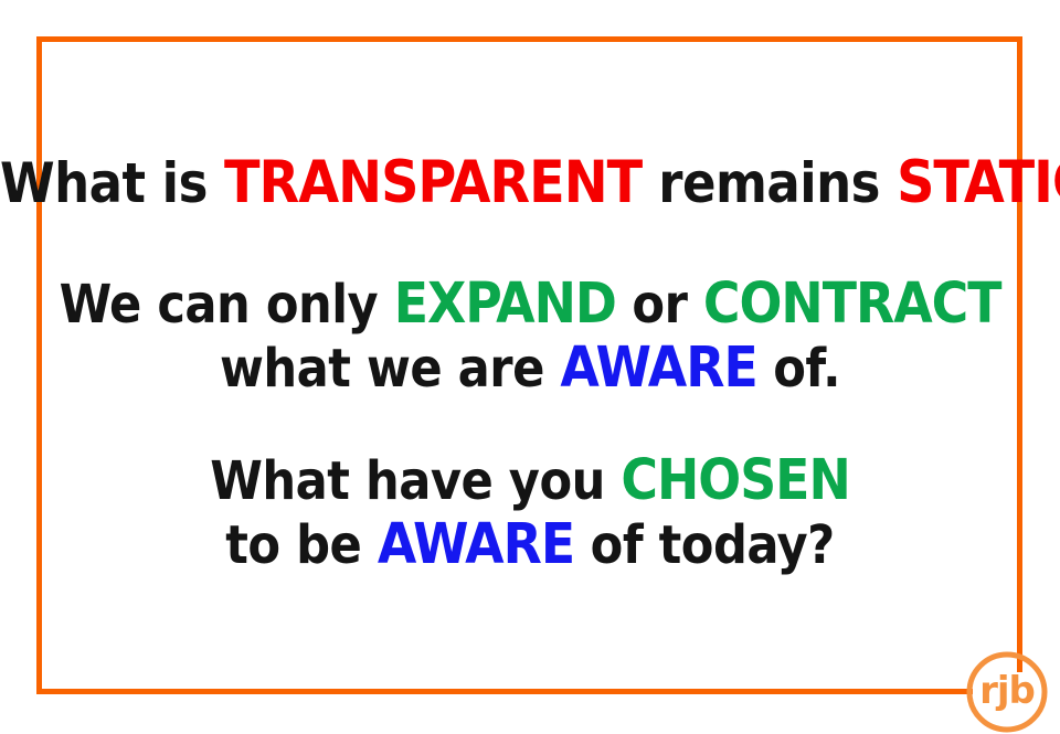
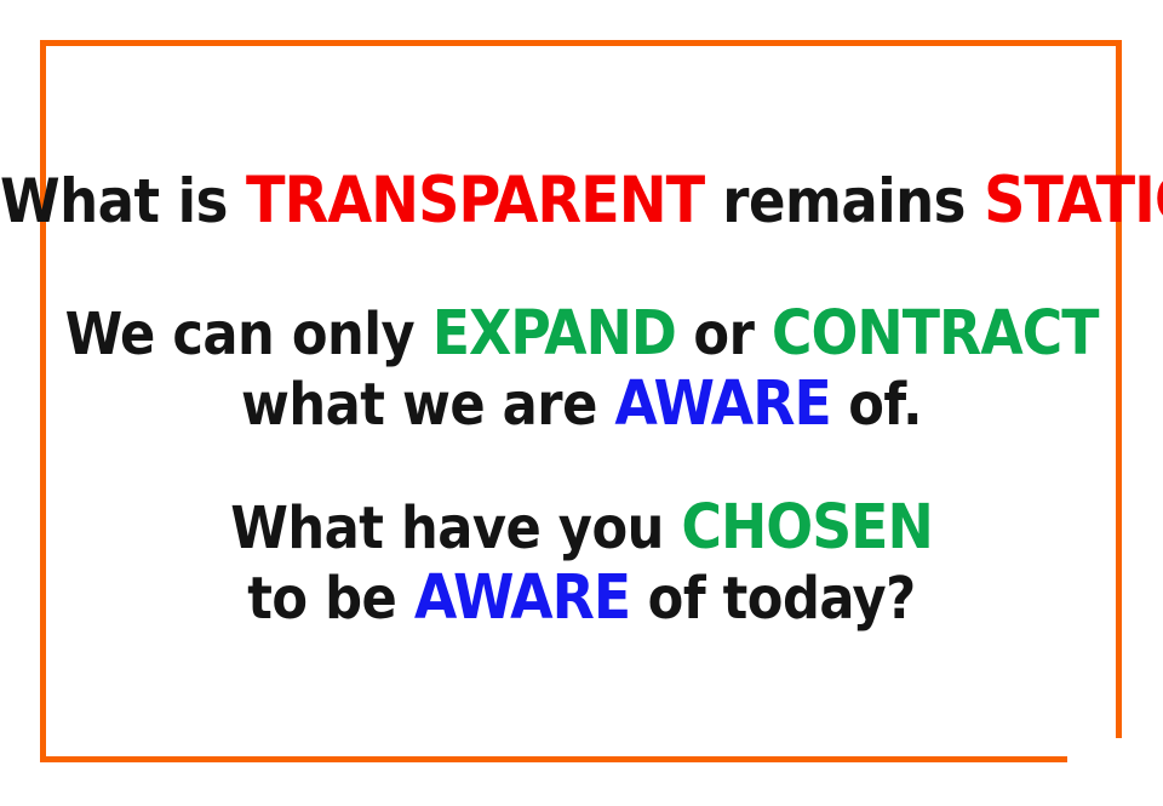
  What is TRANSPARENT remains STATI
  We can only EXPAND or CONTRACT
  what we are AWARE of.
  What have you CHOSEN
  to be AWARE of today?
- rjb
